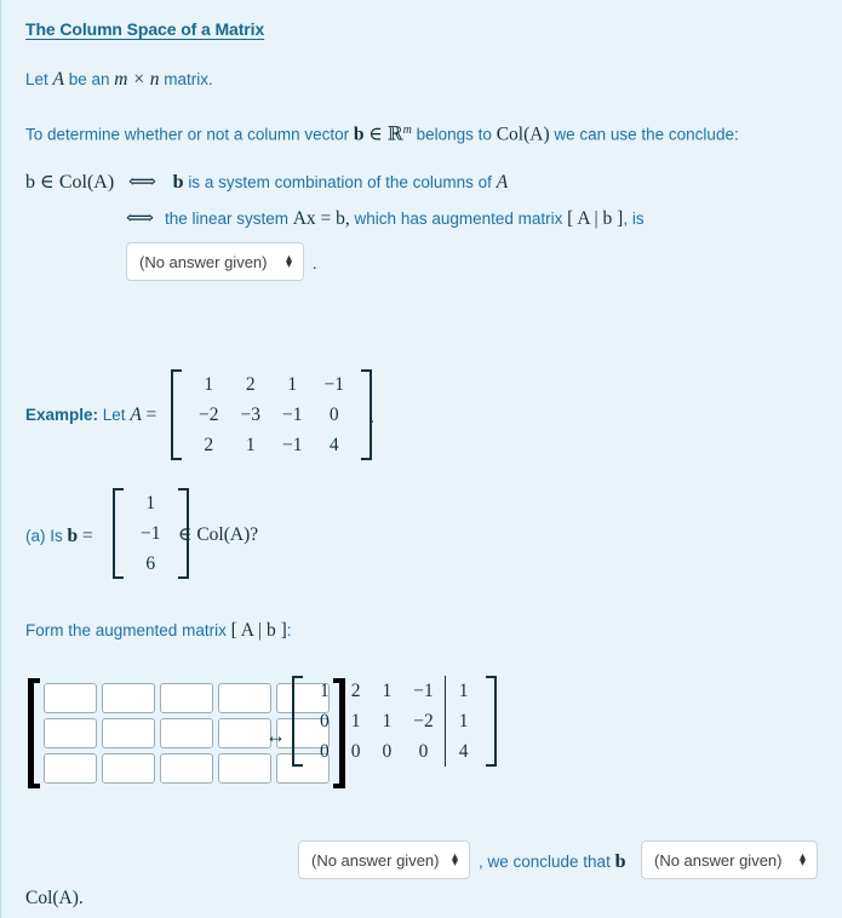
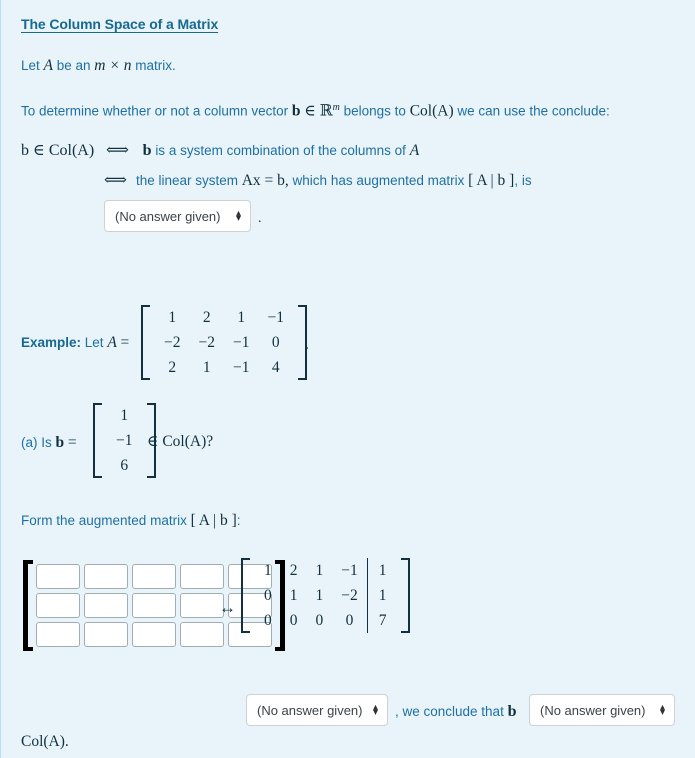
  The Column Space of a Matrix
  Let A be an m × n matrix.
  To determine whether or not a column vector b ∈ ℝm belongs to Col(A) we can use the conclude:
  b ∈ Col(A) ⟺ b is a system combination of the columns of A
  ⟺ the linear system Ax = b, which has augmented matrix [ A | b ], is
  (No answer given)
  ▴
  ▾
  .
  Example: Let A =
  1	2	1	−1
- −2	−3	−1	0
+ −2	−2	−1	0
  2	1	−1	4
  .
  (a) Is b =
  1
  −1
  6
  ∈ Col(A)?
  Form the augmented matrix [ A | b ]:
  ↔
  1	2	1	−1	1
  0	1	1	−2	1
- 0	0	0	0	4
+ 0	0	0	0	7
  (No answer given)
  ▴
  ▾
  , we conclude that b
  (No answer given)
  ▴
  ▾
  Col(A).
